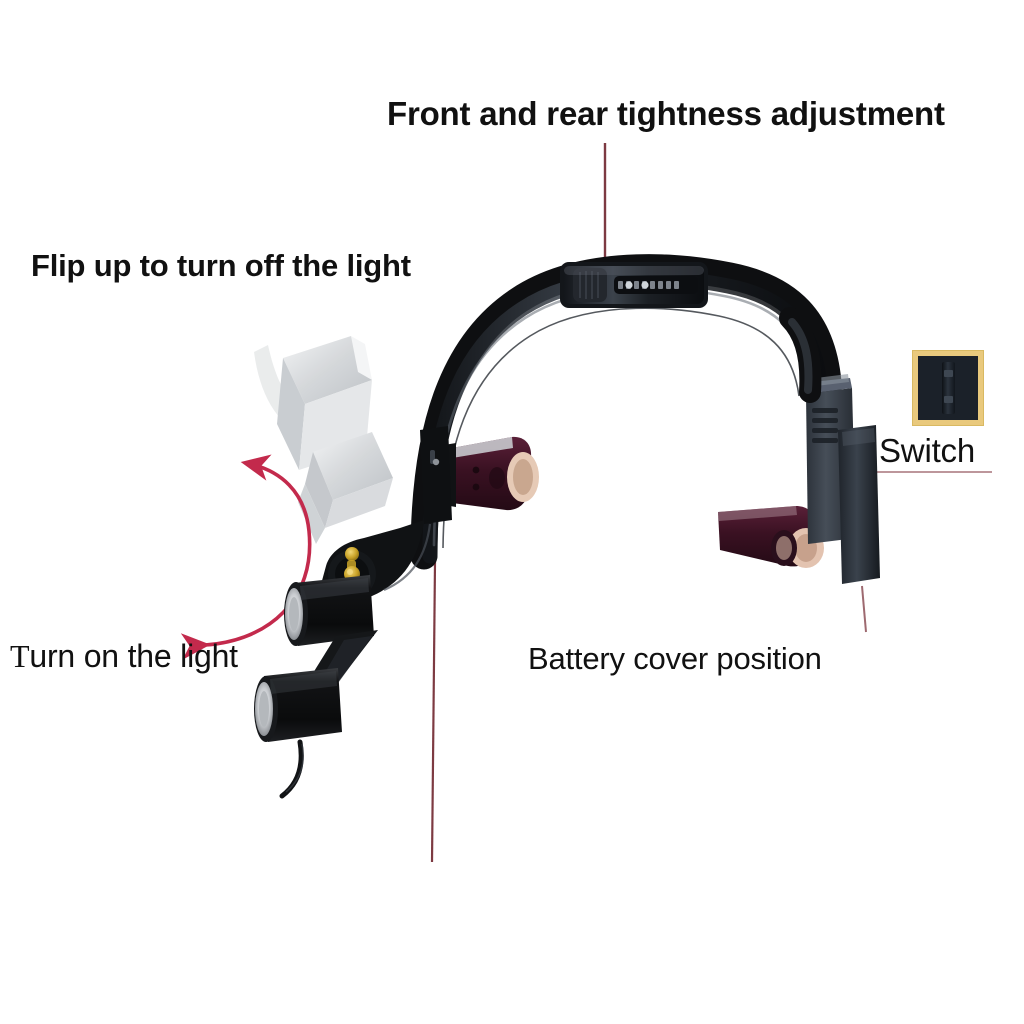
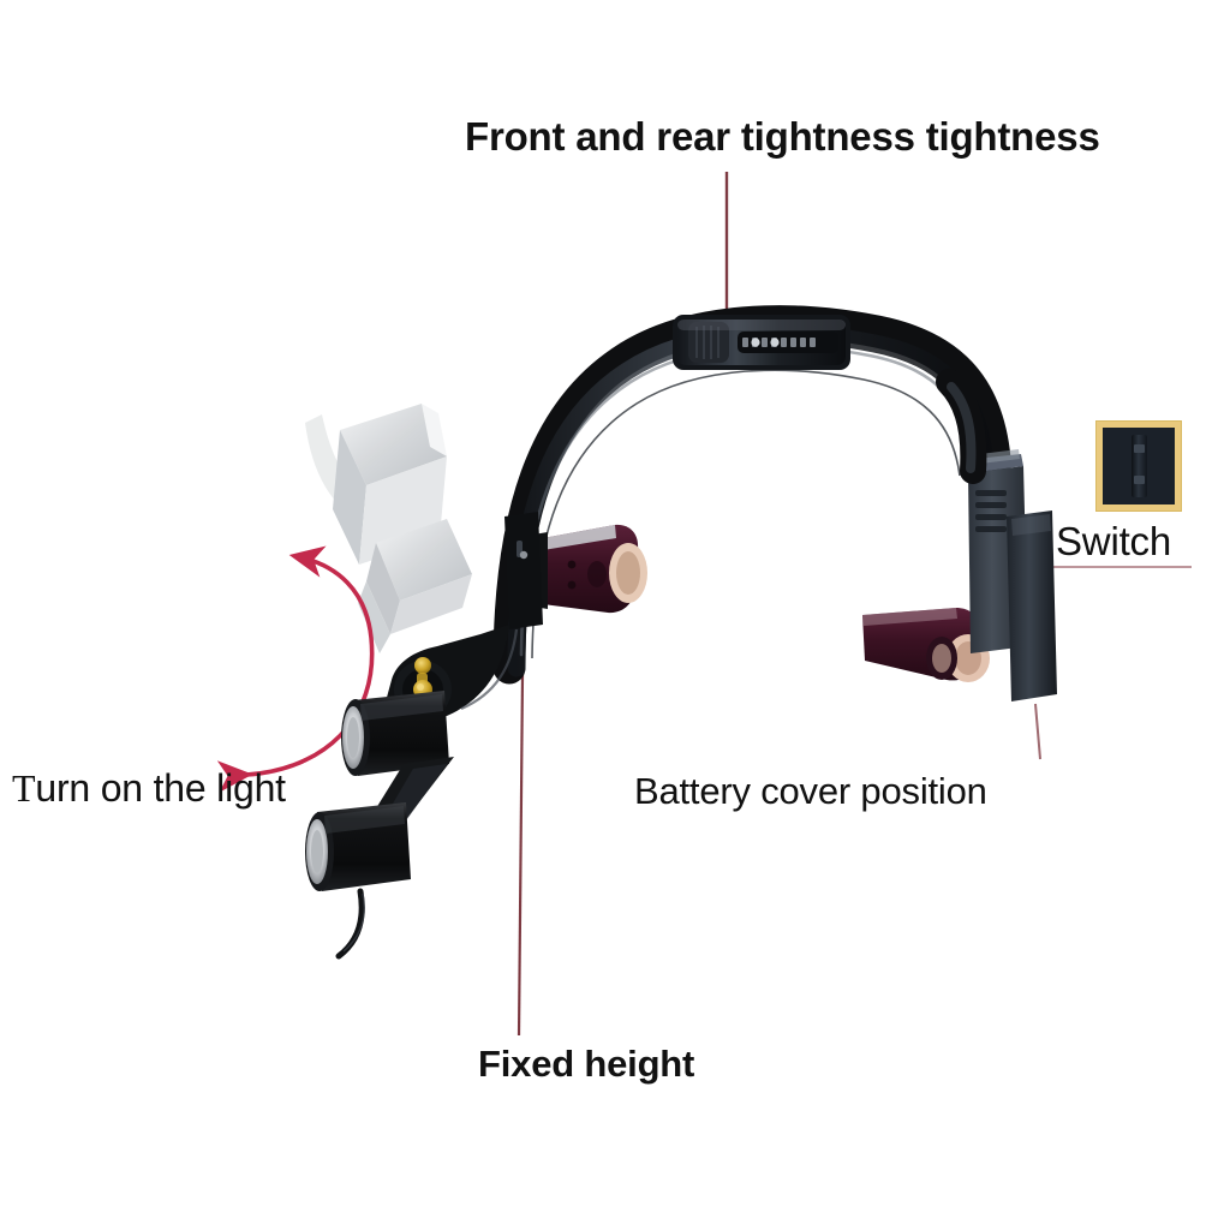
- Front and rear tightness adjustment
+ Front and rear tightness tightness
- Flip up to turn off the light
  Turn on the light
  Battery cover position
+ Fixed height
  Switch
